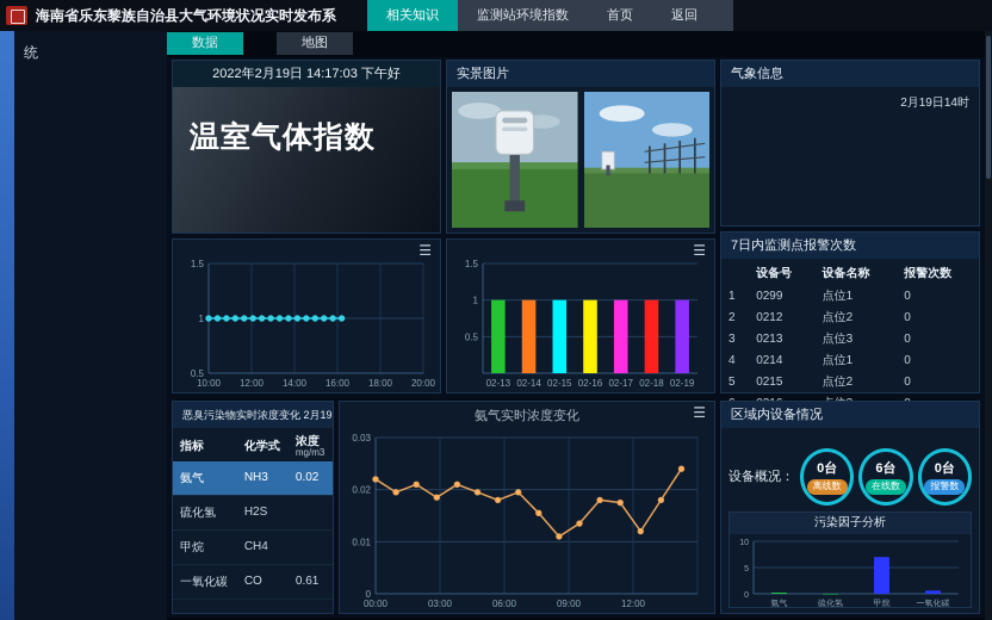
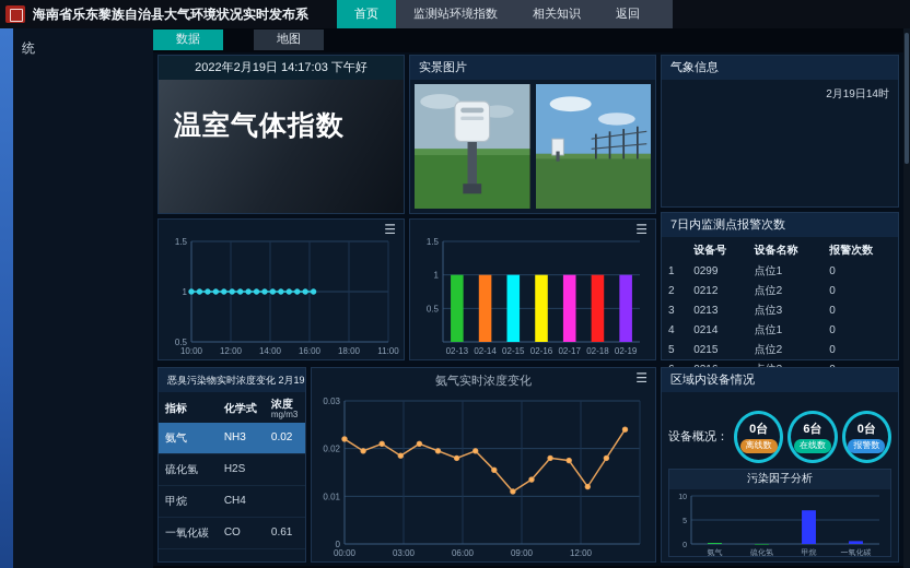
  海南省乐东黎族自治县大气环境状况实时发布系
- 相关知识
+ 首页
  监测站环境指数
- 首页
+ 相关知识
  返回
  统
  数据
  地图
  2022年2月19日 14:17:03 下午好
  温室气体指数
  实景图片
  气象信息
  2月19日14时
  ☰
  0.5
  1
  1.5
  10:00
  12:00
  14:00
  16:00
  18:00
- 20:00
+ 11:00
  ☰
  0.5
  1
  1.5
  02-13
  02-14
  02-15
  02-16
  02-17
  02-18
  02-19
  7日内监测点报警次数
  	设备号	设备名称	报警次数
  1	0299	点位1	0
  2	0212	点位2	0
  3	0213	点位3	0
  4	0214	点位1	0
  5	0215	点位2	0
  恶臭污染物实时浓度变化 2月19
  指标	化学式	浓度mg/m3
  氨气	NH3	0.02
  硫化氢	H2S
  甲烷	CH4
  一氧化碳	CO	0.61
  ☰
  氨气实时浓度变化
  0
  0.01
  0.02
  0.03
  00:00
  03:00
  06:00
  09:00
  12:00
  区域内设备情况
  设备概况：
  0台
  离线数
  6台
  在线数
  0台
  报警数
  污染因子分析
